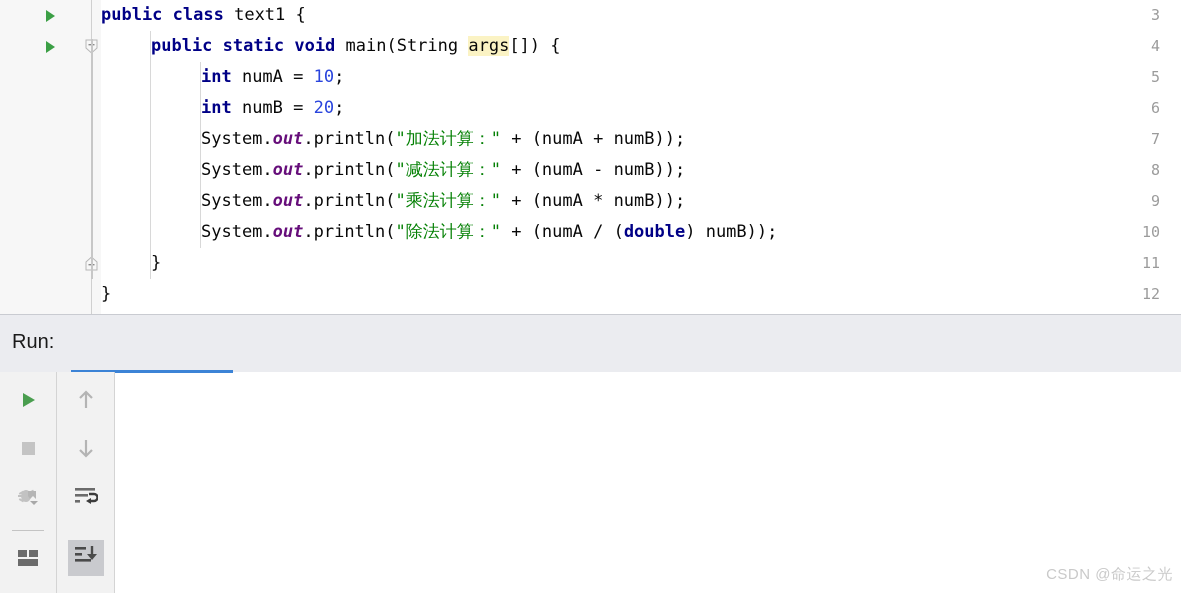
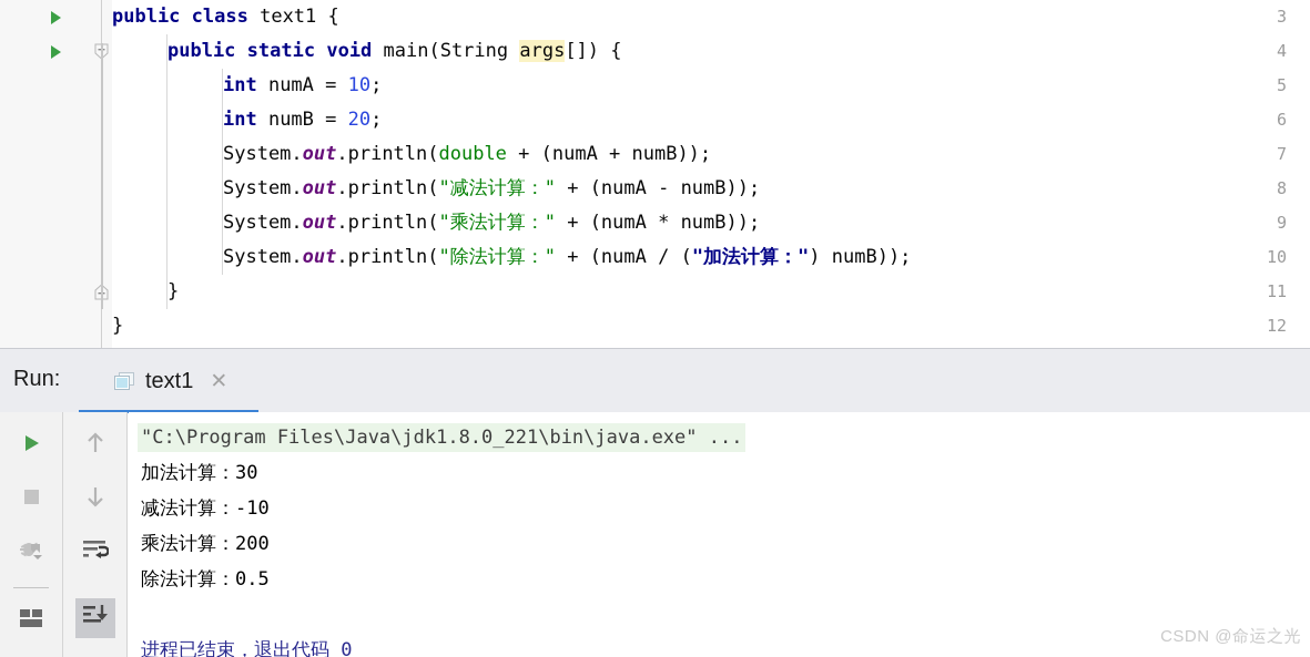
  3
  4
  5
  6
  7
  8
  9
  10
  11
  12
  public class text1 {
  public static void main(String args[]) {
  int numA = 10;
  int numB = 20;
- System.out.println("加法计算：" + (numA + numB));
+ System.out.println(double + (numA + numB));
  System.out.println("减法计算：" + (numA - numB));
  System.out.println("乘法计算：" + (numA * numB));
- System.out.println("除法计算：" + (numA / (double) numB));
+ System.out.println("除法计算：" + (numA / ("加法计算：") numB));
  }
  }
  Run:
+ text1
+ ✕
+ "C:\Program Files\Java\jdk1.8.0_221\bin\java.exe" ...
+ 加法计算：30
+ 减法计算：-10
+ 乘法计算：200
+ 除法计算：0.5
+ 进程已结束，退出代码 0
  CSDN @命运之光
